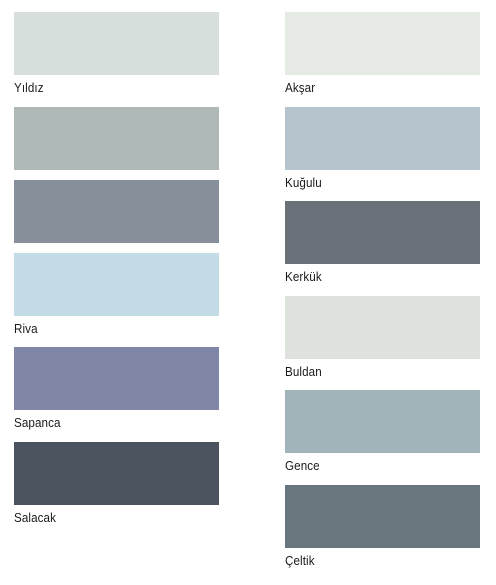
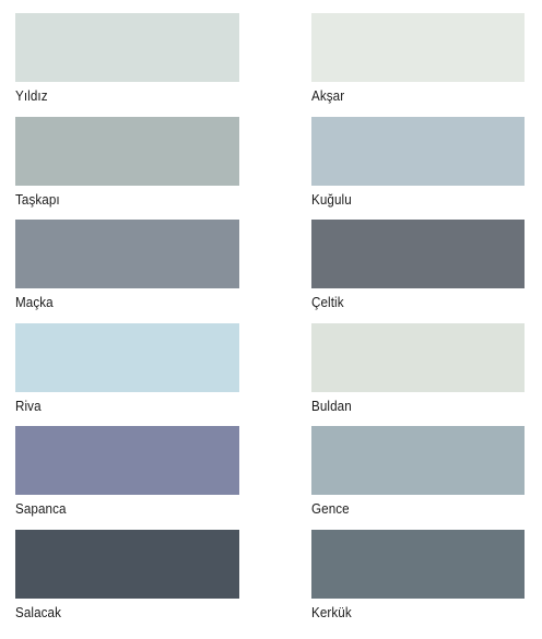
  Yıldız
+ Taşkapı
+ Maçka
  Riva
  Sapanca
  Salacak
  Akşar
  Kuğulu
- Kerkük
+ Çeltik
  Buldan
  Gence
- Çeltik
+ Kerkük
